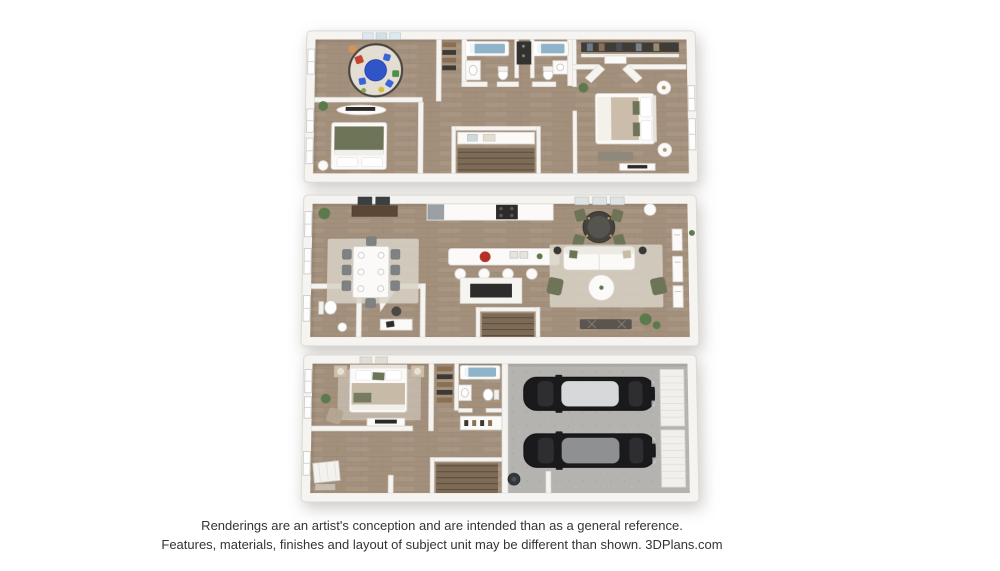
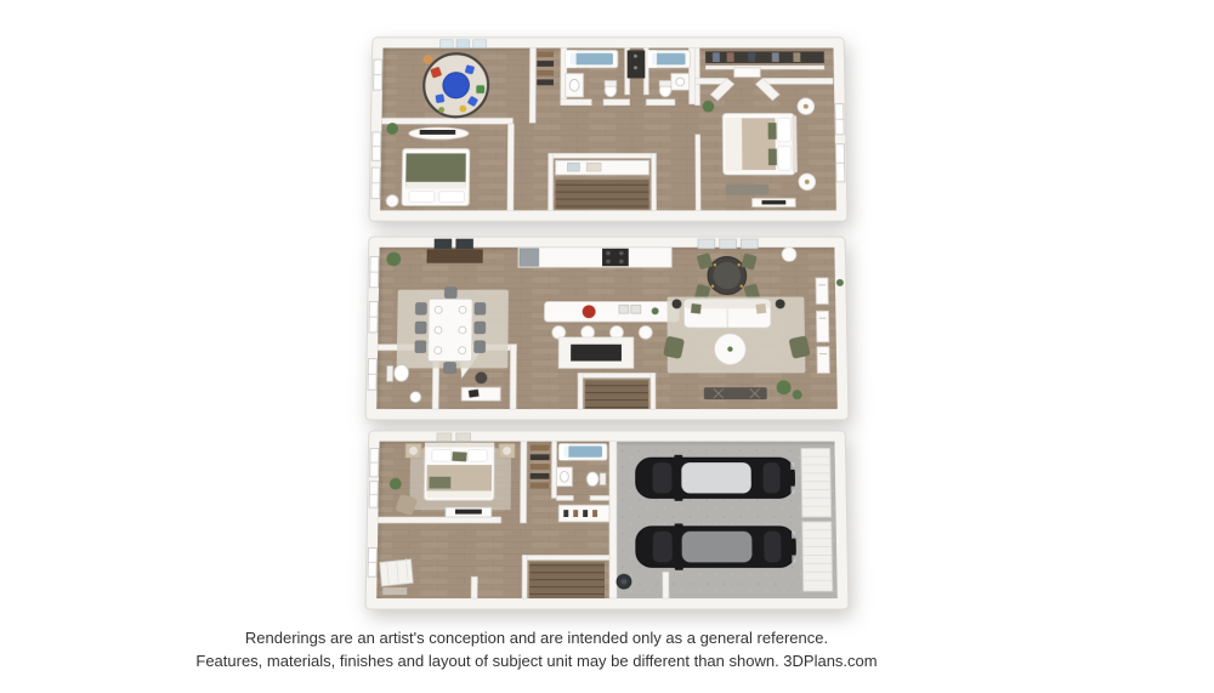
- Renderings are an artist's conception and are intended than as a general reference.
+ Renderings are an artist's conception and are intended only as a general reference.
  Features, materials, finishes and layout of subject unit may be different than shown. 3DPlans.com
